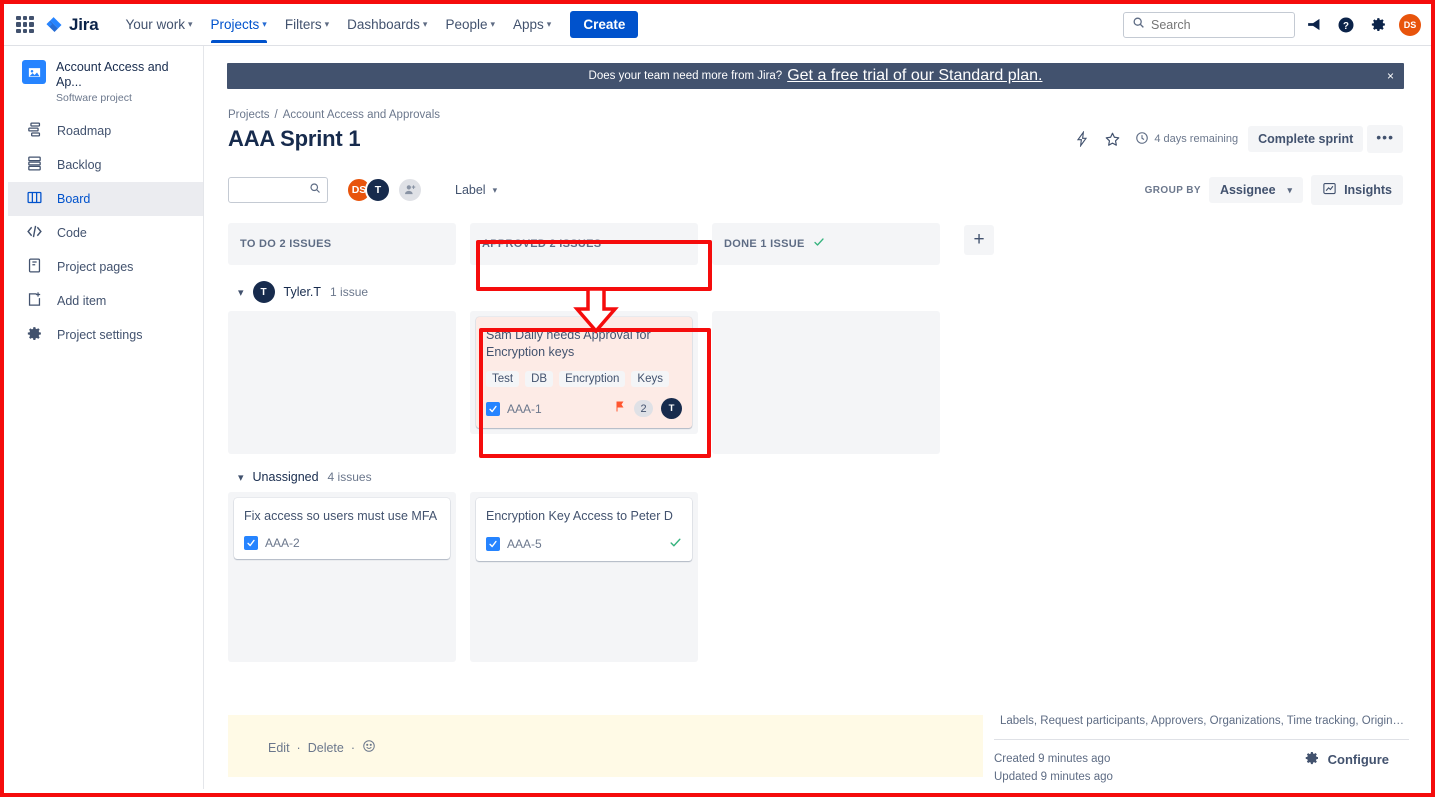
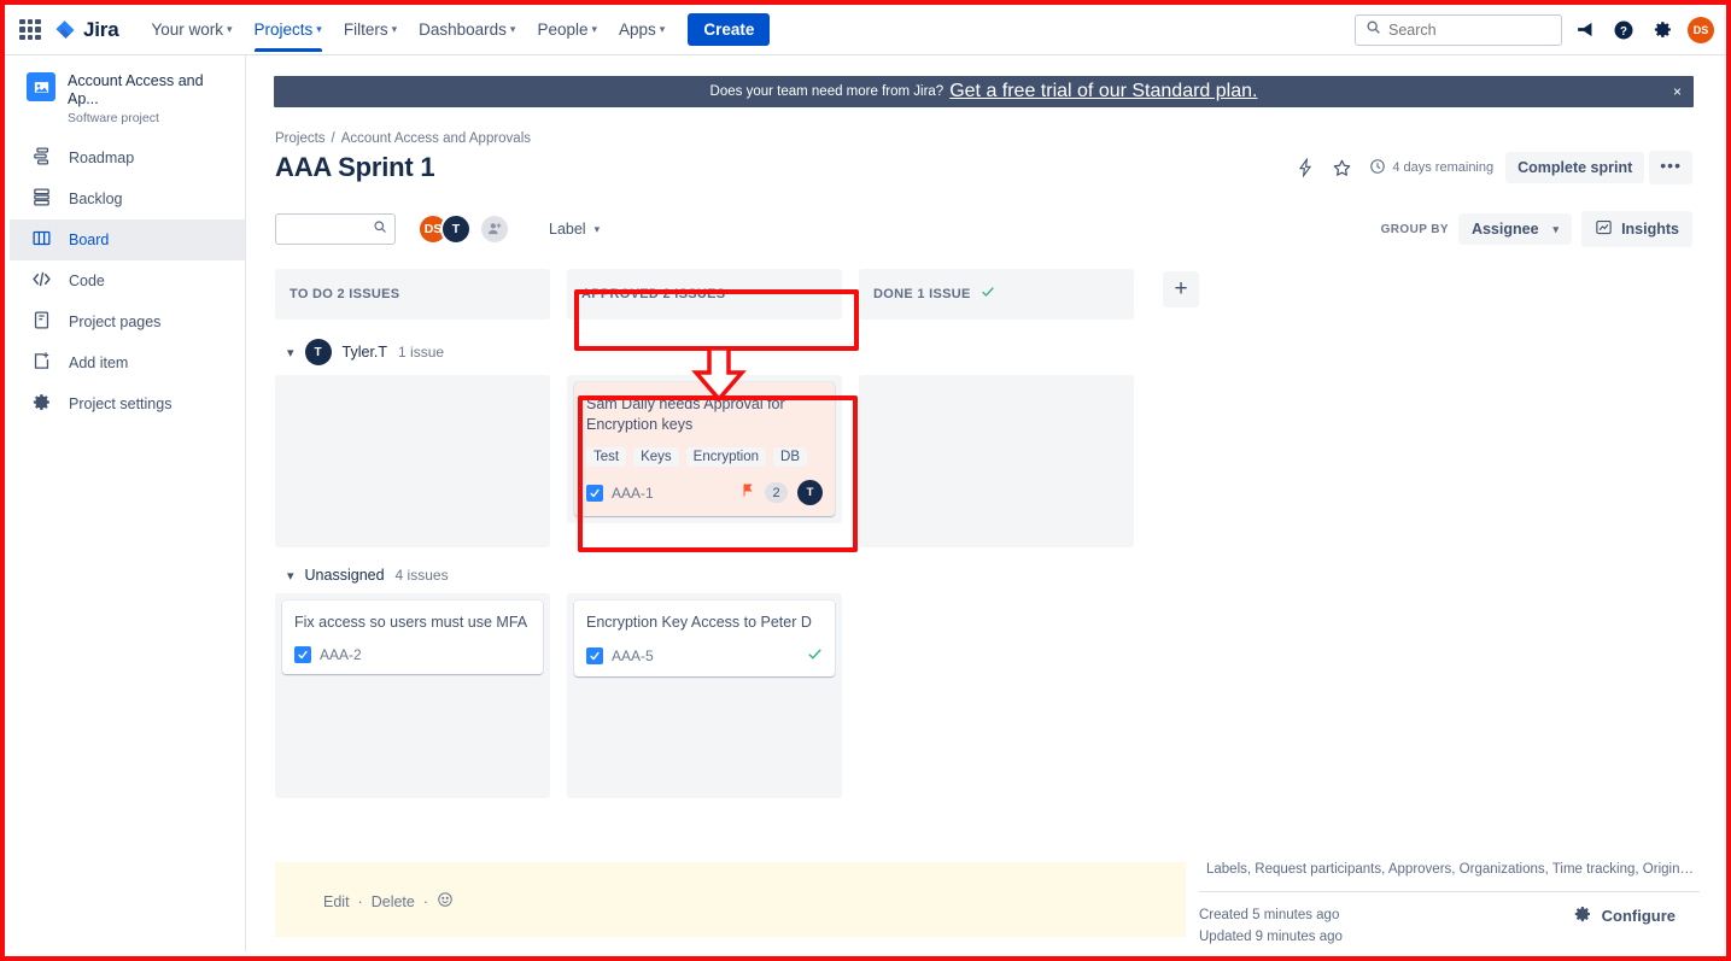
  Jira
  Your work
  ▾
  Projects
  ▾
  Filters
  ▾
  Dashboards
  ▾
  People
  ▾
  Apps
  ▾
  Create
  Search
  ?
  DS
  Account Access and Ap...
  Software project
  Roadmap
  Backlog
  Board
  Code
  Project pages
  Add item
  Project settings
  Does your team need more from Jira?
  Get a free trial of our Standard plan.
  ×
  Projects
  /
  Account Access and Approvals
  AAA Sprint 1
  4 days remaining
  Complete sprint
  •••
  DS
  T
  Label
  ▾
  GROUP BY
  Assignee
  ▾
  Insights
  TO DO 2 ISSUES
  APPROVED 2 ISSUES
  DONE 1 ISSUE
  +
  ▾
  T
  Tyler.T
  1 issue
  Sam Daily needs Approval for Encryption keys
  Test
- DB
+ Keys
  Encryption
- Keys
+ DB
  AAA-1
  2
  T
  ▾
  Unassigned
  4 issues
  Fix access so users must use MFA
  AAA-2
  Encryption Key Access to Peter D
  AAA-5
  Edit
  ·
  Delete
  ·
  Labels, Request participants, Approvers, Organizations, Time tracking, Original e
- Created 9 minutes ago
+ Created 5 minutes ago
  Updated 9 minutes ago
  Configure
